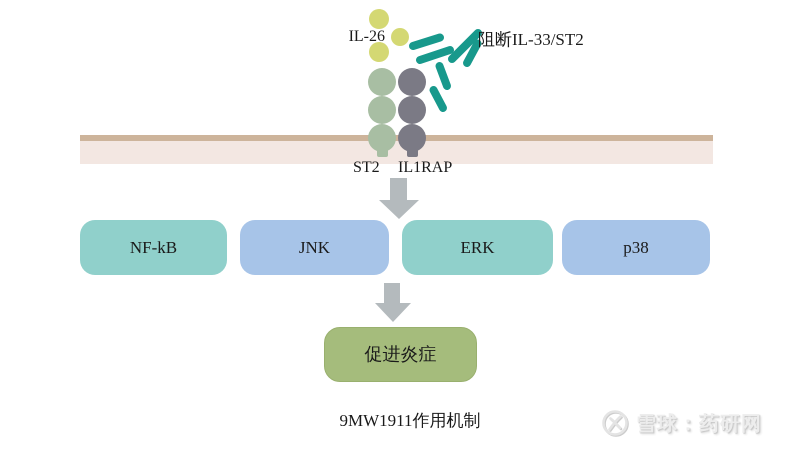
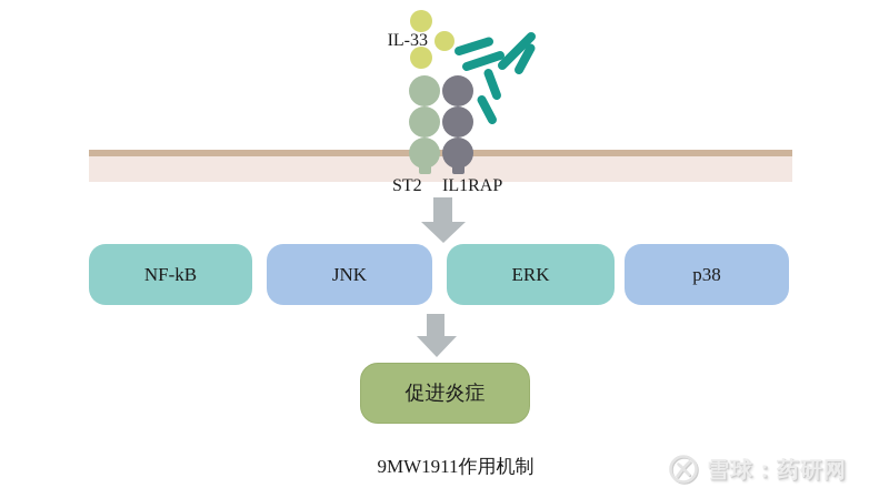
- IL-26
+ IL-33
- 阻断IL-33/ST2
  ST2
  IL1RAP
  NF-kB
  JNK
  ERK
  p38
  促进炎症
  9MW1911作用机制
  雪球：药研网
